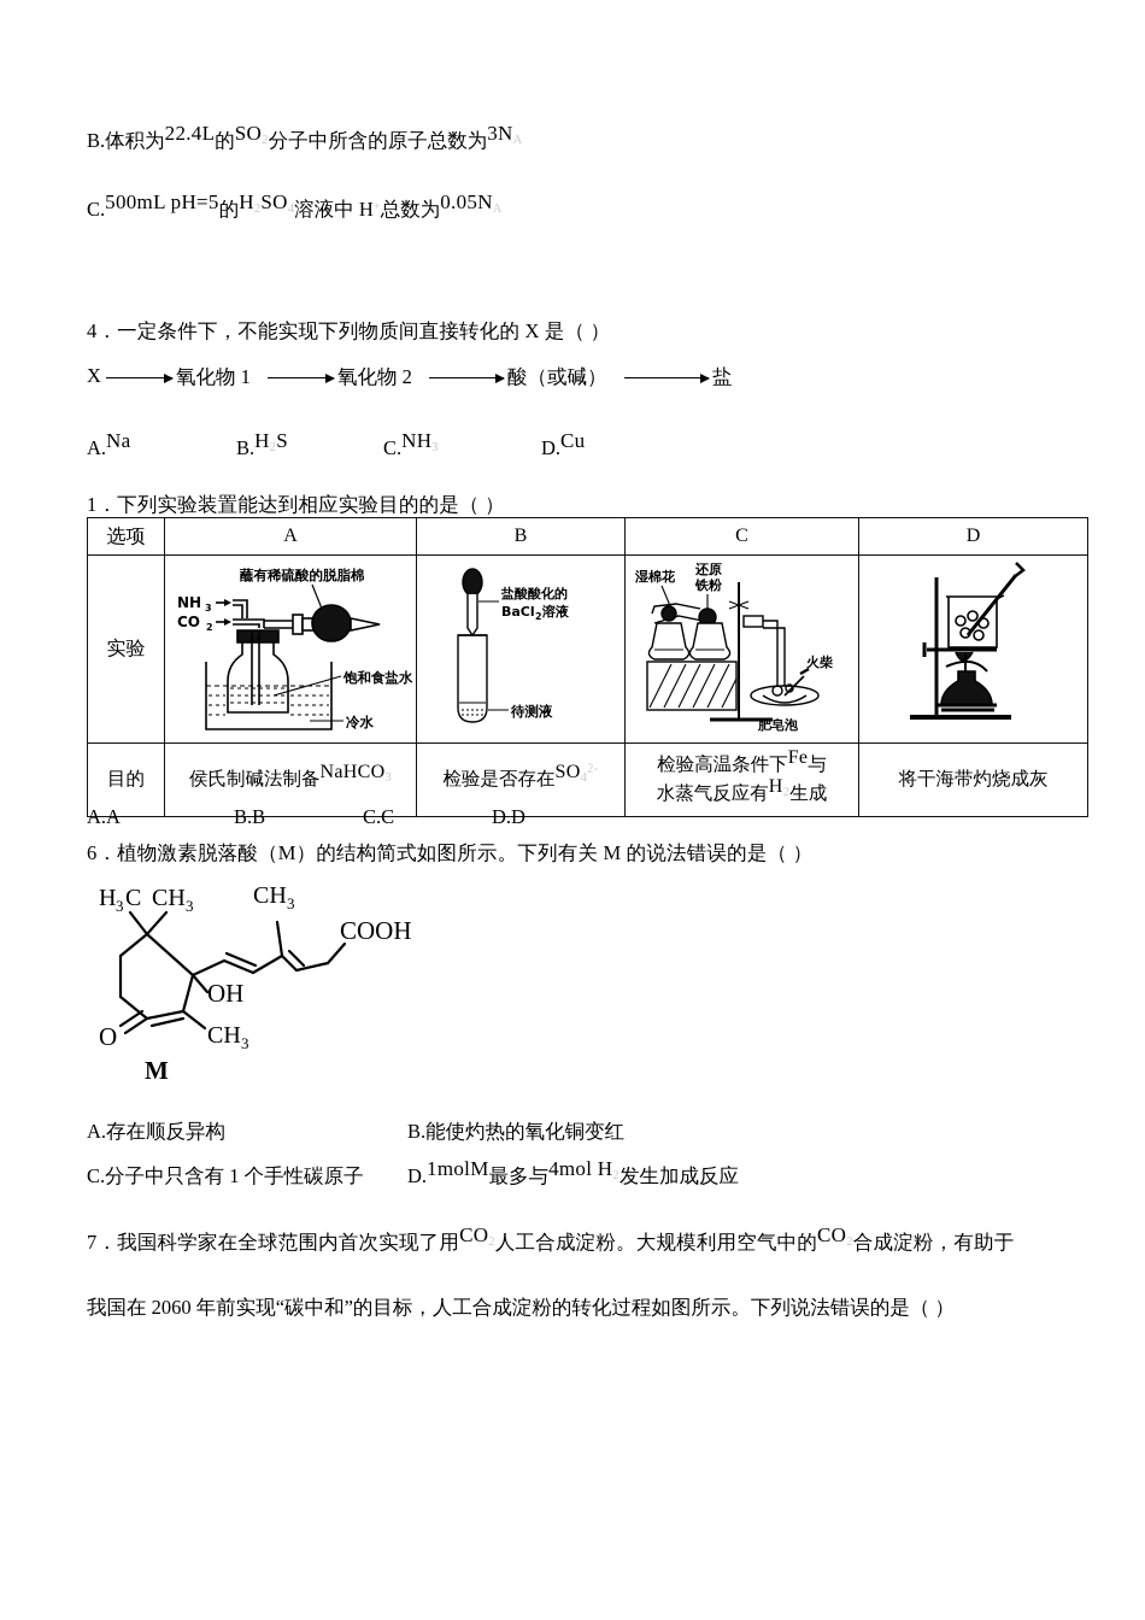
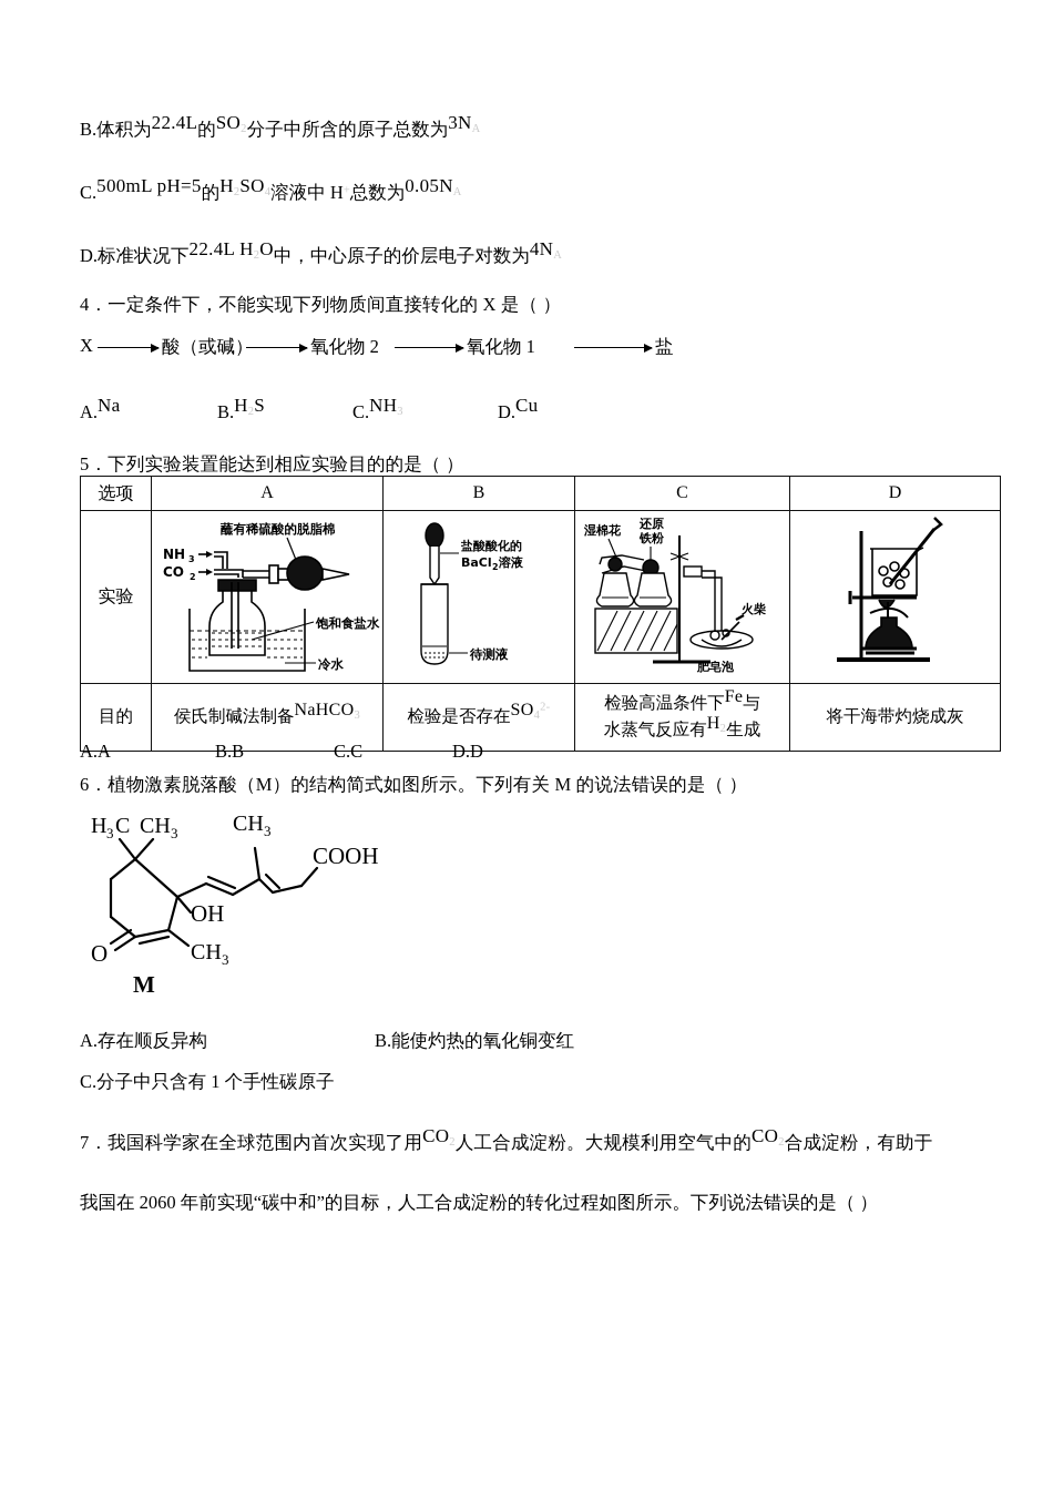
  B.体积为22.4L的SO2分子中所含的原子总数为3NA
  C.500mL pH=5的H2SO4溶液中 H+总数为0.05NA
+ D.标准状况下22.4L H2O中，中心原子的价层电子对数为4NA
  4．一定条件下，不能实现下列物质间直接转化的 X 是（ ）
  X
- 氧化物 1
+ 酸（或碱）
  氧化物 2
- 酸（或碱）
+ 氧化物 1
  盐
  A.Na
  B.H2S
  C.NH3
  D.Cu
- 1．下列实验装置能达到相应实验目的的是（ ）
+ 5．下列实验装置能达到相应实验目的的是（ ）
  选项	A	B	C	D
  实验	蘸有稀硫酸的脱脂棉 NH 3 CO 2 饱和食盐水 冷水	盐酸酸化的 BaCl 2 溶液 待测液	湿棉花 还原 铁粉 火柴 肥皂泡
  目的	侯氏制碱法制备NaHCO3	检验是否存在SO42-	检验高温条件下Fe与 水蒸气反应有H2生成	将干海带灼烧成灰
  A.A
  B.B
  C.C
  D.D
  6．植物激素脱落酸（M）的结构简式如图所示。下列有关 M 的说法错误的是（ ）
  H
  3
  C
  CH
  3
  CH
  3
  COOH
  OH
  CH
  3
  O
  M
  A.存在顺反异构
  B.能使灼热的氧化铜变红
  C.分子中只含有 1 个手性碳原子
- D.1molM最多与4mol H2发生加成反应
  7．我国科学家在全球范围内首次实现了用CO2人工合成淀粉。大规模利用空气中的CO2合成淀粉，有助于
  我国在 2060 年前实现“碳中和”的目标，人工合成淀粉的转化过程如图所示。下列说法错误的是（ ）
